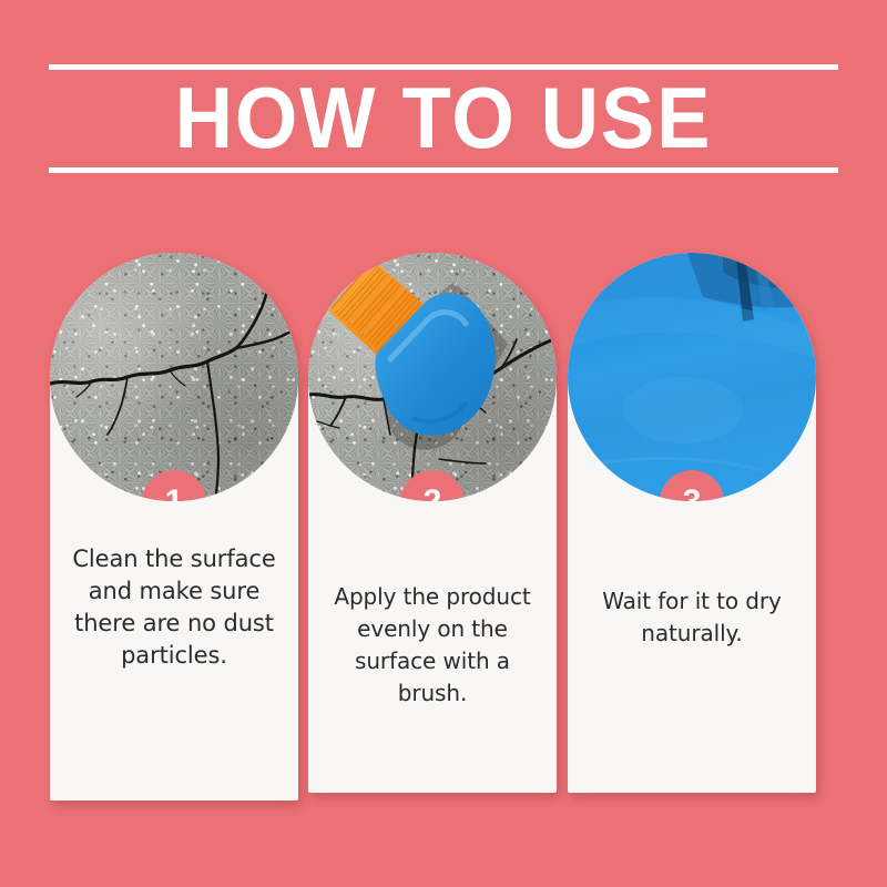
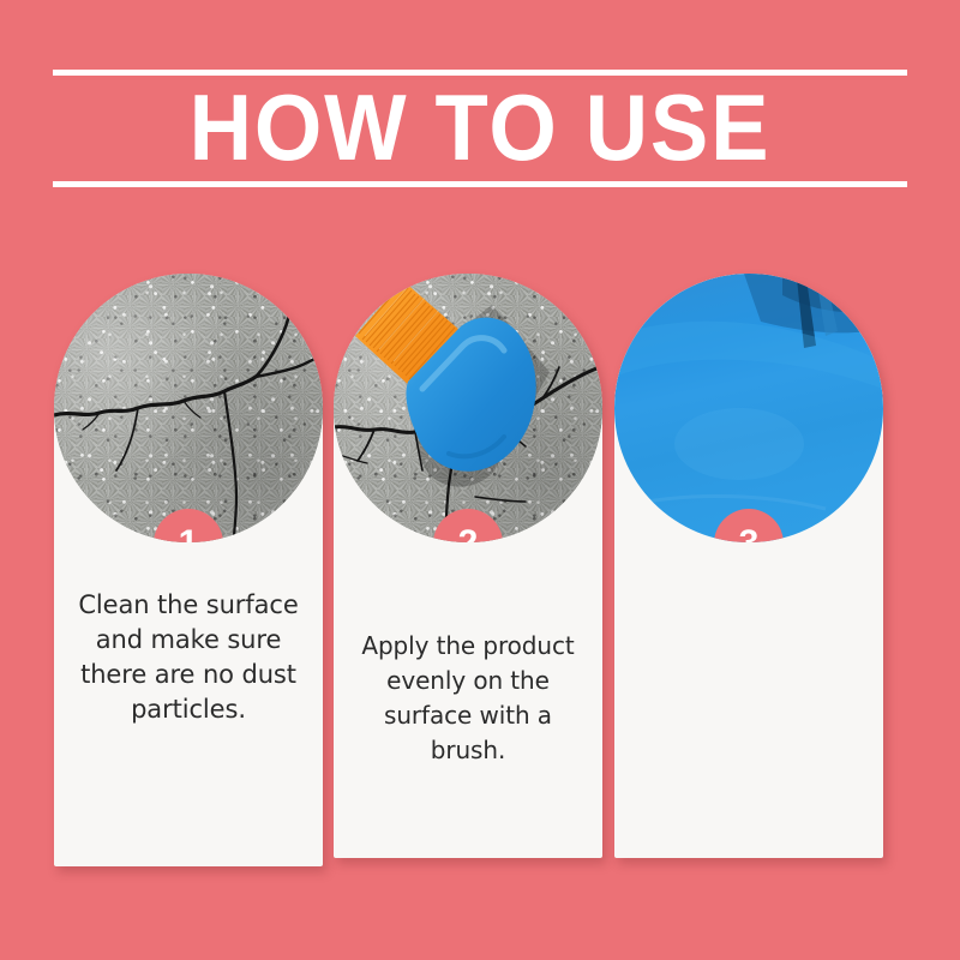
  HOW TO USE
  Clean the surface and make sure there are no dust particles.
  Apply the product evenly on the surface with a brush.
- Wait for it to dry naturally.
